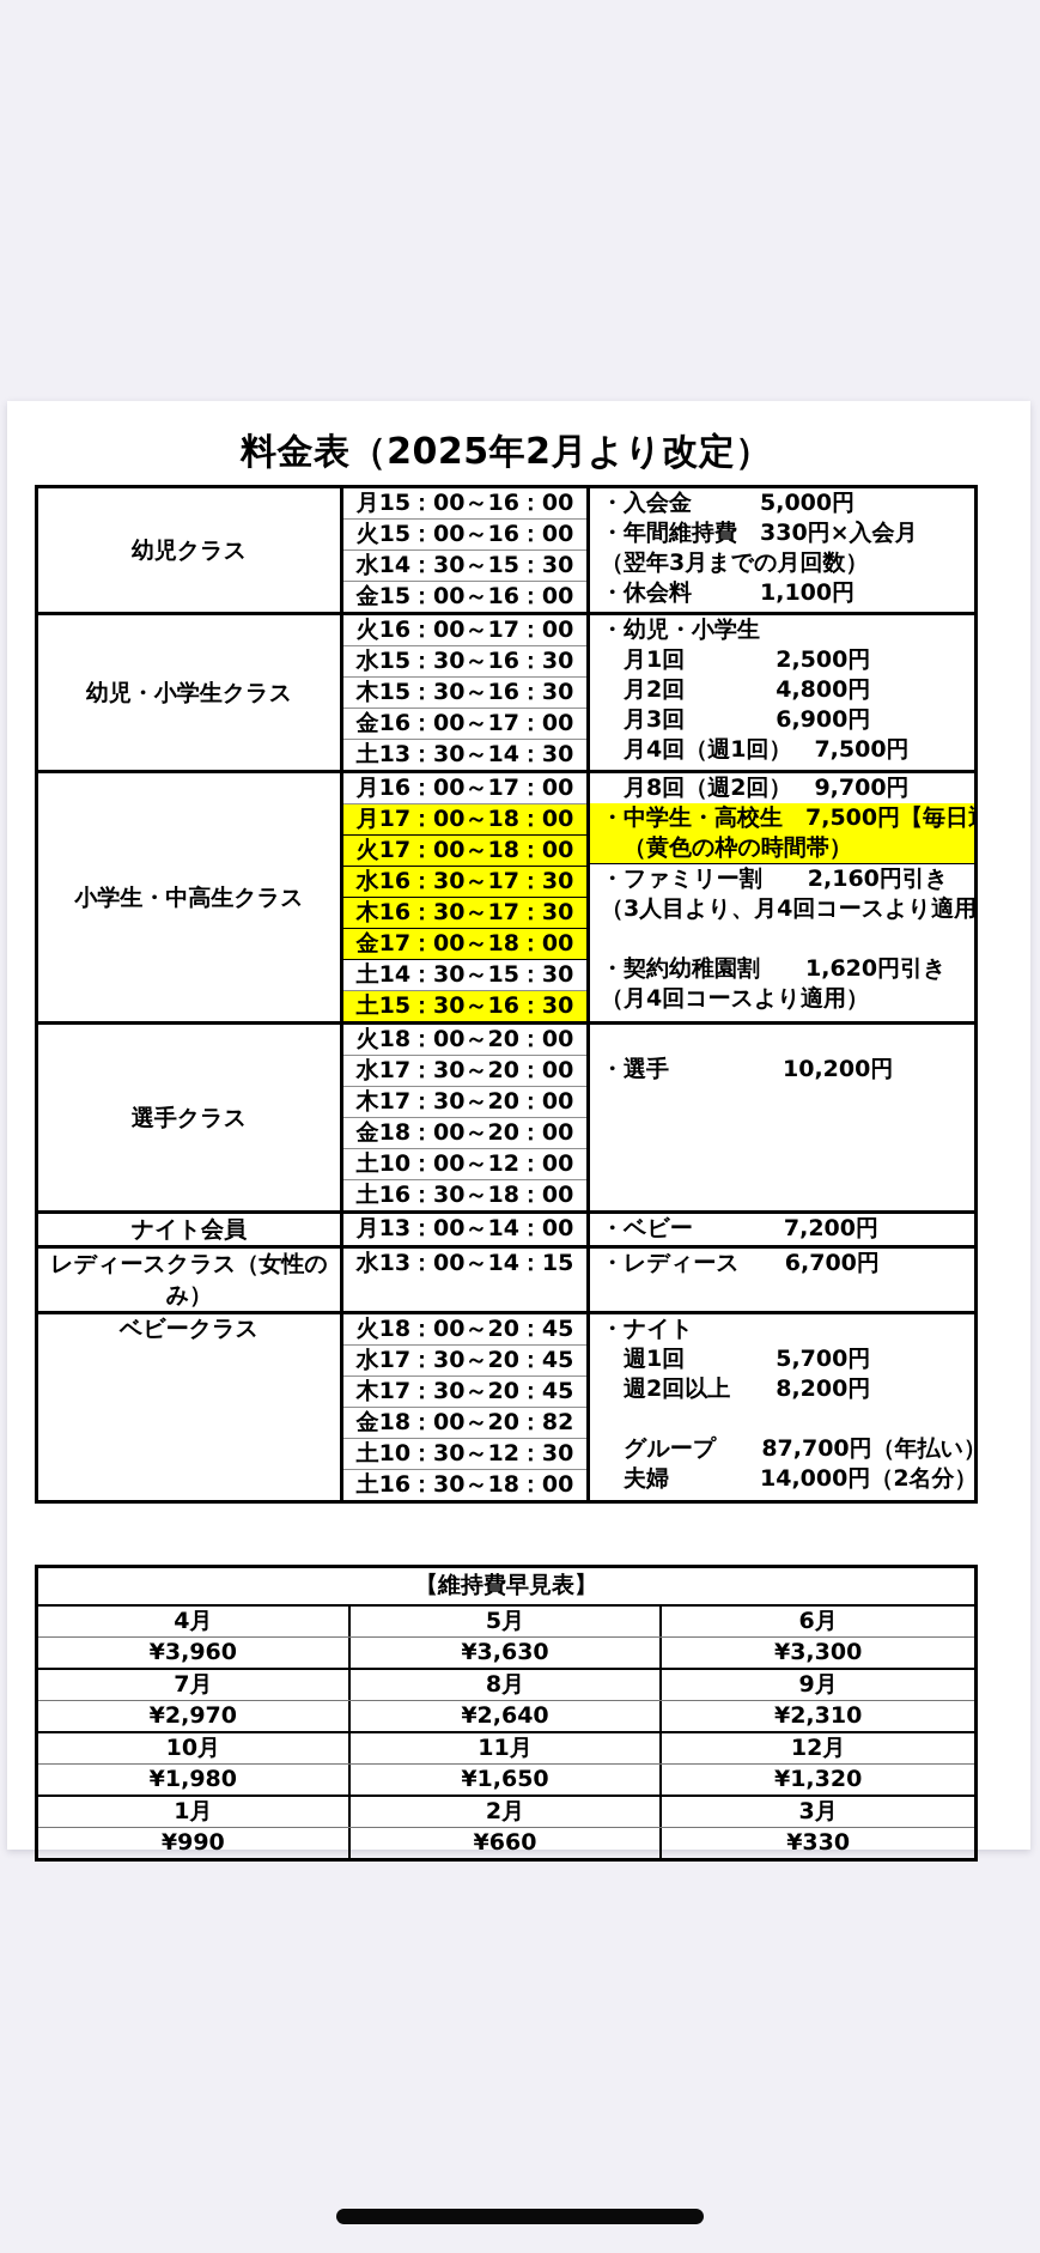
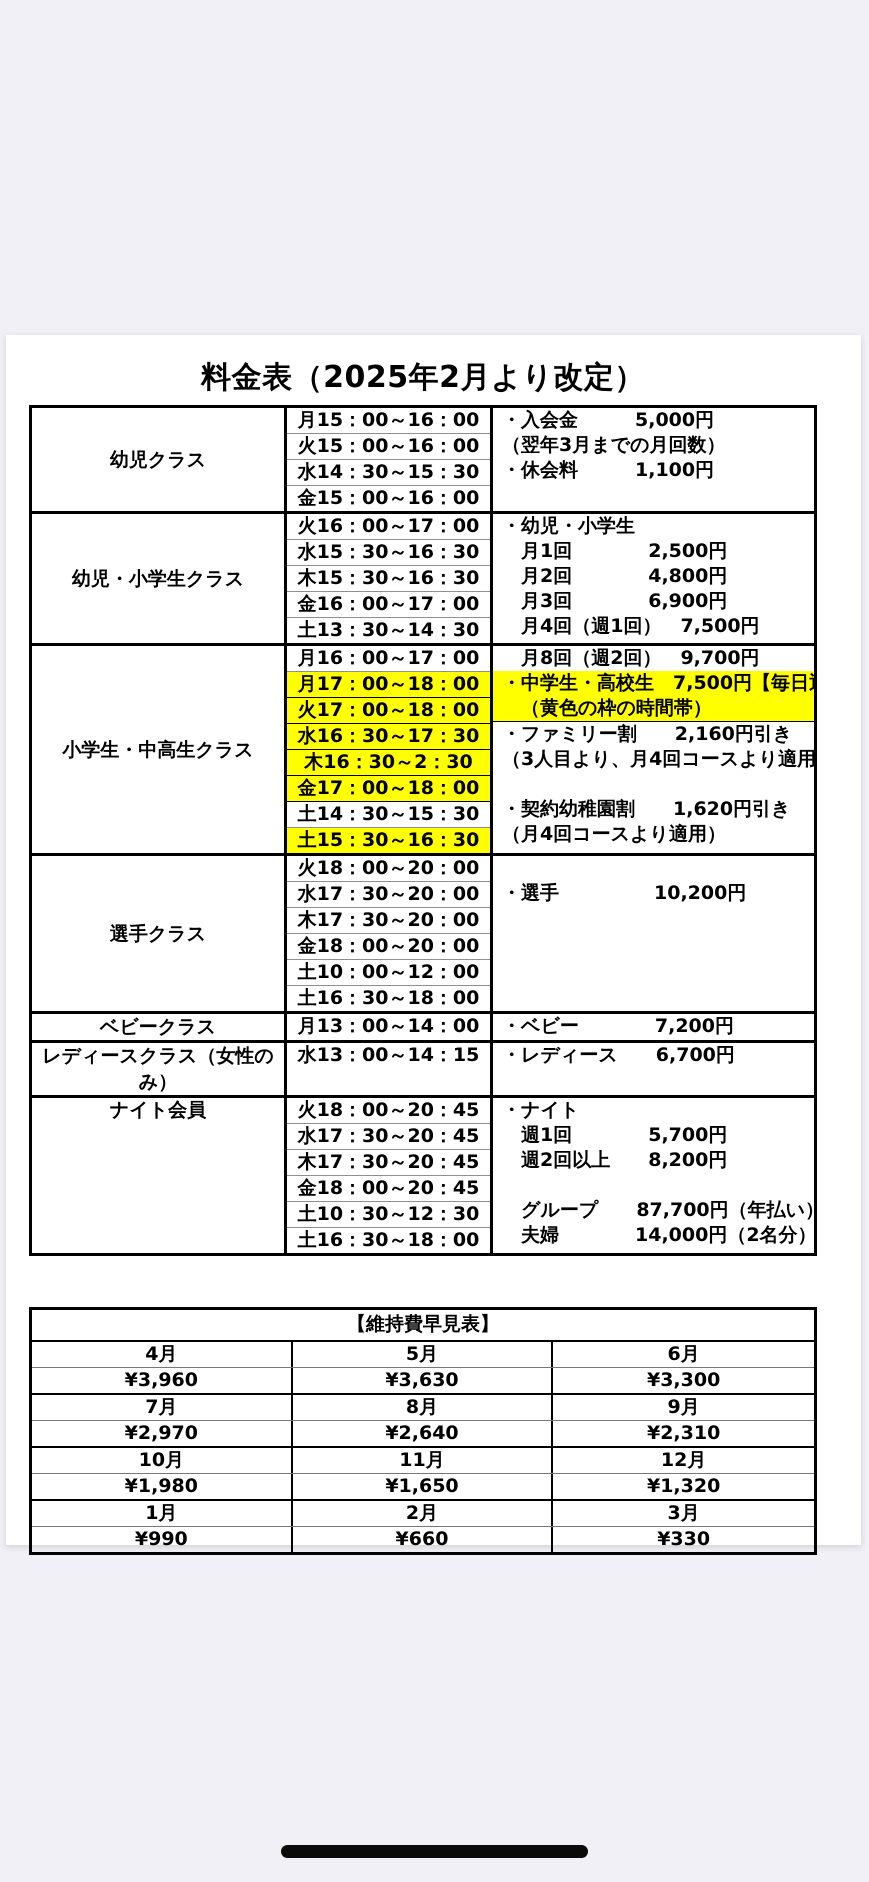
  料金表（2025年2月より改定）
  幼児クラス
  月15：00～16：00
  火15：00～16：00
  水14：30～15：30
  金15：00～16：00
  ・入会金 5,000円
- ・年間維持費 330円×入会月
  （翌年3月までの月回数）
  ・休会料 1,100円
  幼児・小学生クラス
  火16：00～17：00
  水15：30～16：30
  木15：30～16：30
  金16：00～17：00
  土13：30～14：30
  ・幼児・小学生
  月1回 2,500円
  月2回 4,800円
  月3回 6,900円
  月4回（週1回） 7,500円
  小学生・中高生クラス
  月16：00～17：00
  月17：00～18：00
  火17：00～18：00
  水16：30～17：30
- 木16：30～17：30
+ 木16：30～2：30
  金17：00～18：00
  土14：30～15：30
  土15：30～16：30
  月8回（週2回） 9,700円
  ・中学生・高校生 7,500円【毎日
  （黄色の枠の時間帯）
  ・ファミリー割 2,160円引き
  （3人目より、月4回コースより適用
  ・契約幼稚園割 1,620円引き
  （月4回コースより適用）
  選手クラス
  火18：00～20：00
  水17：30～20：00
  木17：30～20：00
  金18：00～20：00
  土10：00～12：00
  土16：30～18：00
  ・選手 10,200円
- ナイト会員
+ ベビークラス
  月13：00～14：00
  ・ベビー 7,200円
  レディースクラス（女性のみ）
  水13：00～14：15
  ・レディース 6,700円
- ベビークラス
+ ナイト会員
  火18：00～20：45
  水17：30～20：45
  木17：30～20：45
- 金18：00～20：82
+ 金18：00～20：45
  土10：30～12：30
  土16：30～18：00
  ・ナイト
  週1回 5,700円
  週2回以上 8,200円
  グループ 87,700円（年払い
  夫婦 14,000円（2名分）
  【維持費早見表】
  4月
  5月
  6月
  ¥3,960
  ¥3,630
  ¥3,300
  7月
  8月
  9月
  ¥2,970
  ¥2,640
  ¥2,310
  10月
  11月
  12月
  ¥1,980
  ¥1,650
  ¥1,320
  1月
  2月
  3月
  ¥990
  ¥660
  ¥330
